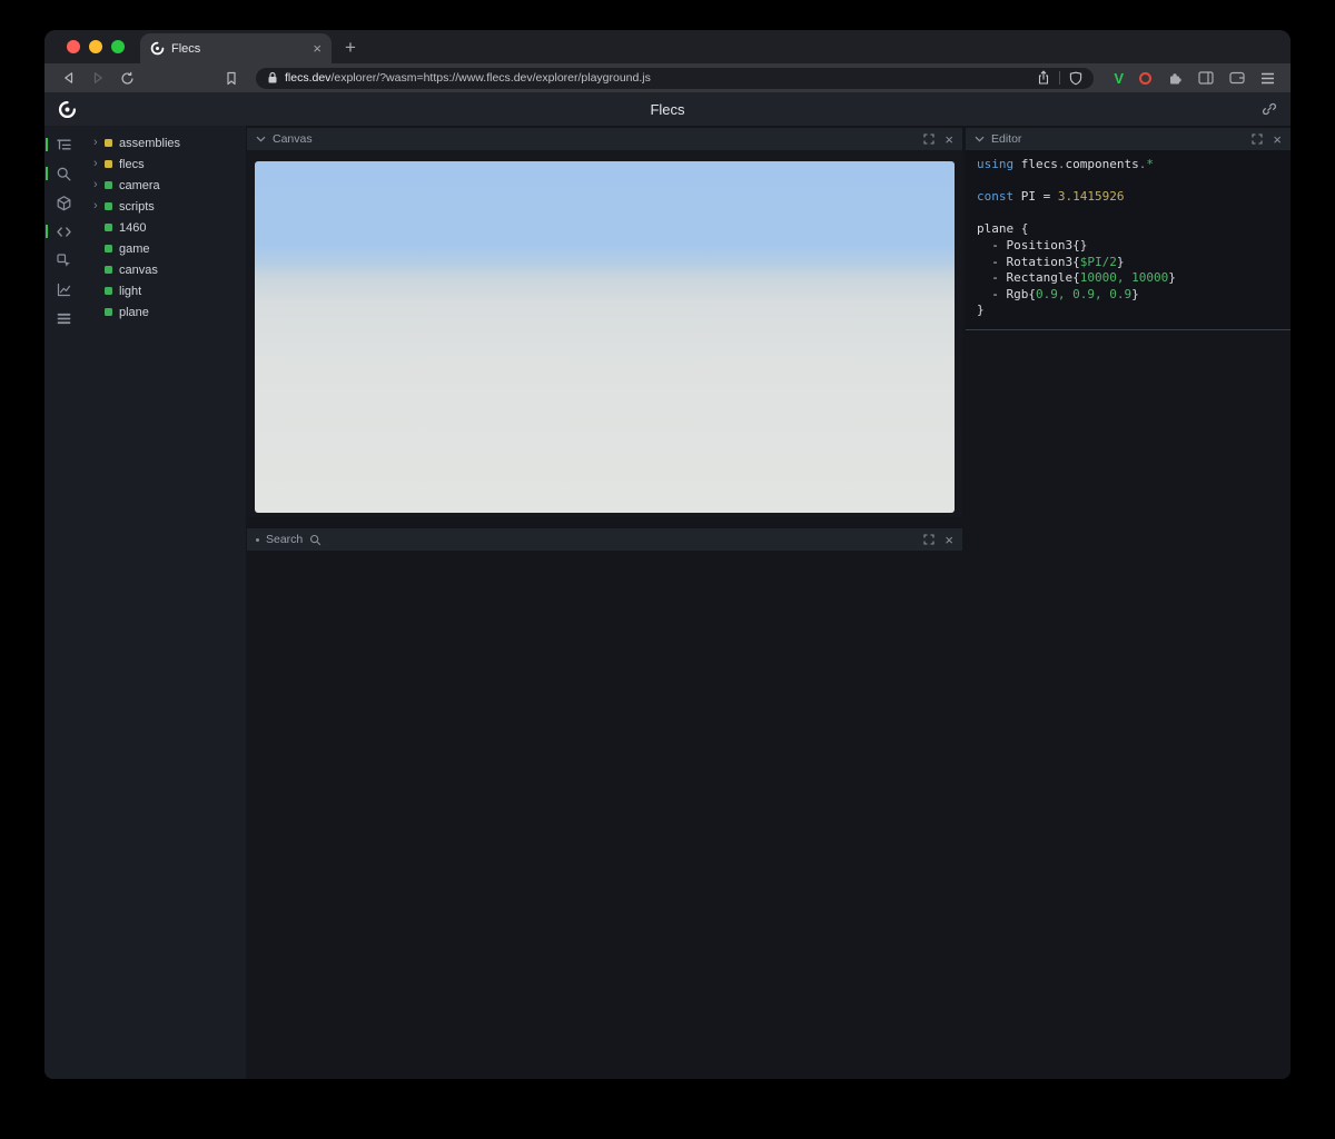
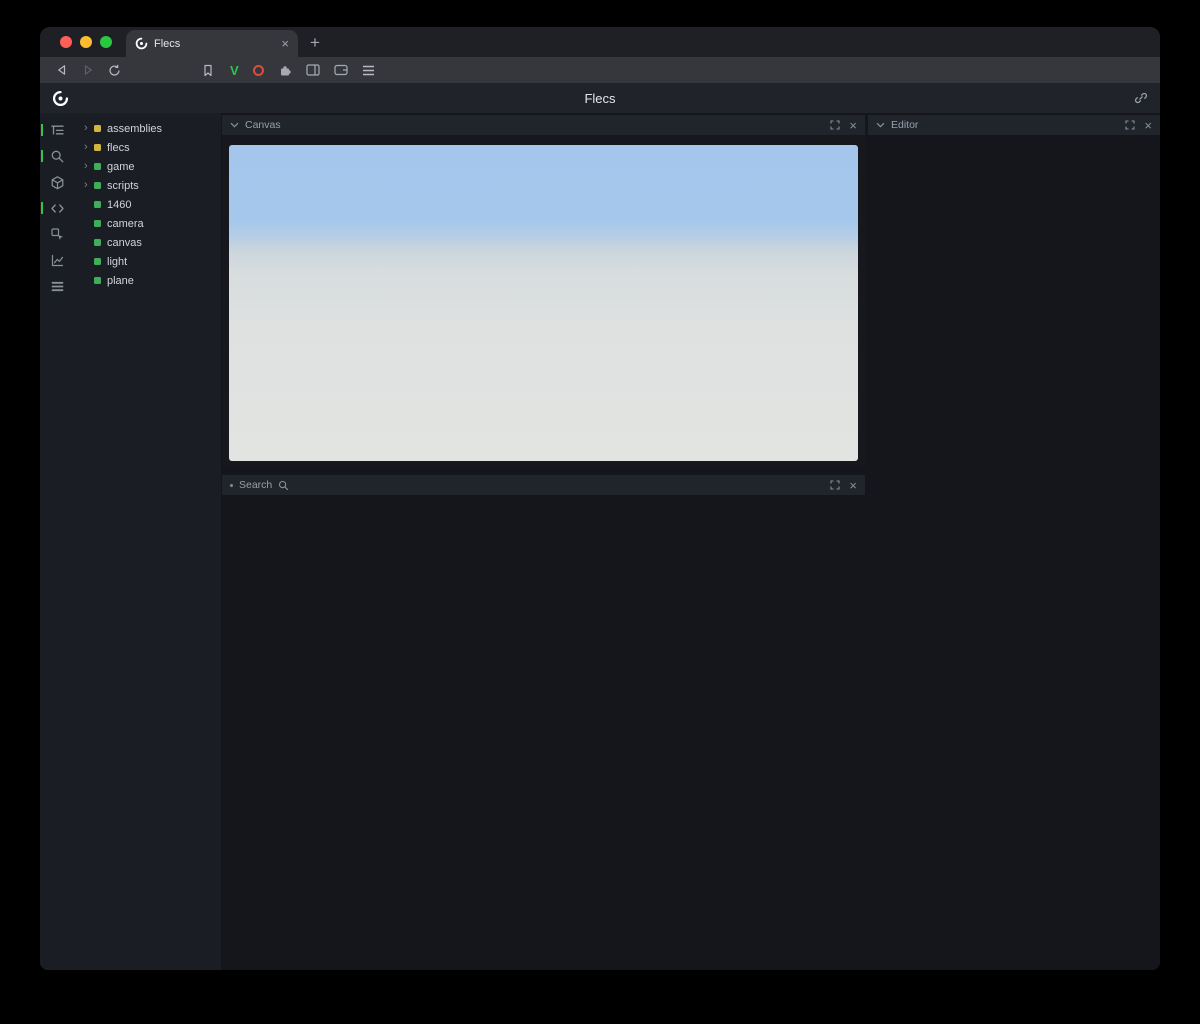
  Flecs
  ×
  +
- flecs.dev/explorer/?wasm=https://www.flecs.dev/explorer/playground.js
  V
  Flecs
  ›
  assemblies
  ›
  flecs
  ›
- camera
+ game
  ›
  scripts
  1460
- game
+ camera
  canvas
  light
  plane
  Canvas
  ×
  Search
  ×
  Editor
  ×
- using flecs.components.*
- const PI = 3.1415926
- plane {
- - Position3{}
- - Rotation3{$PI/2}
- - Rectangle{10000, 10000}
- - Rgb{0.9, 0.9, 0.9}
- }
